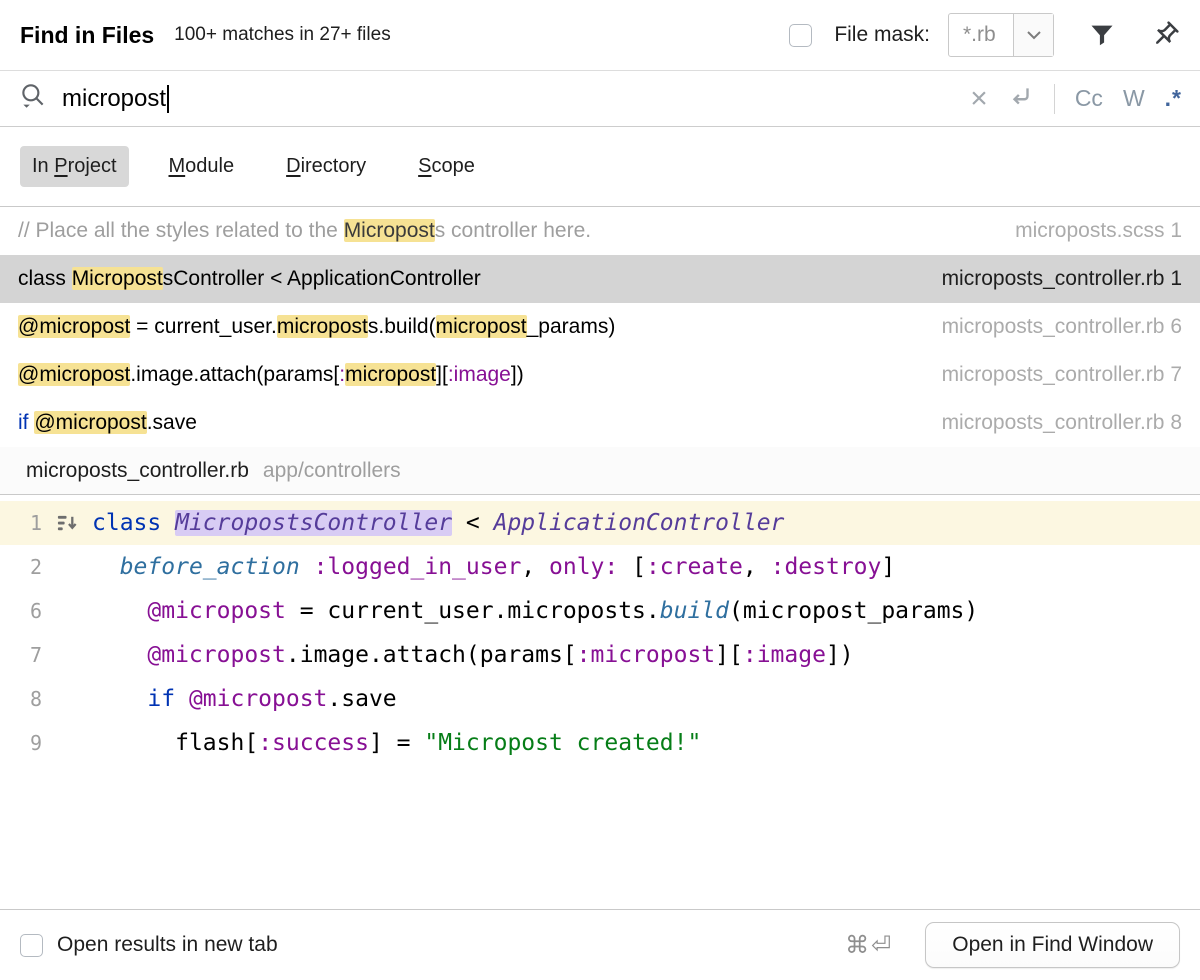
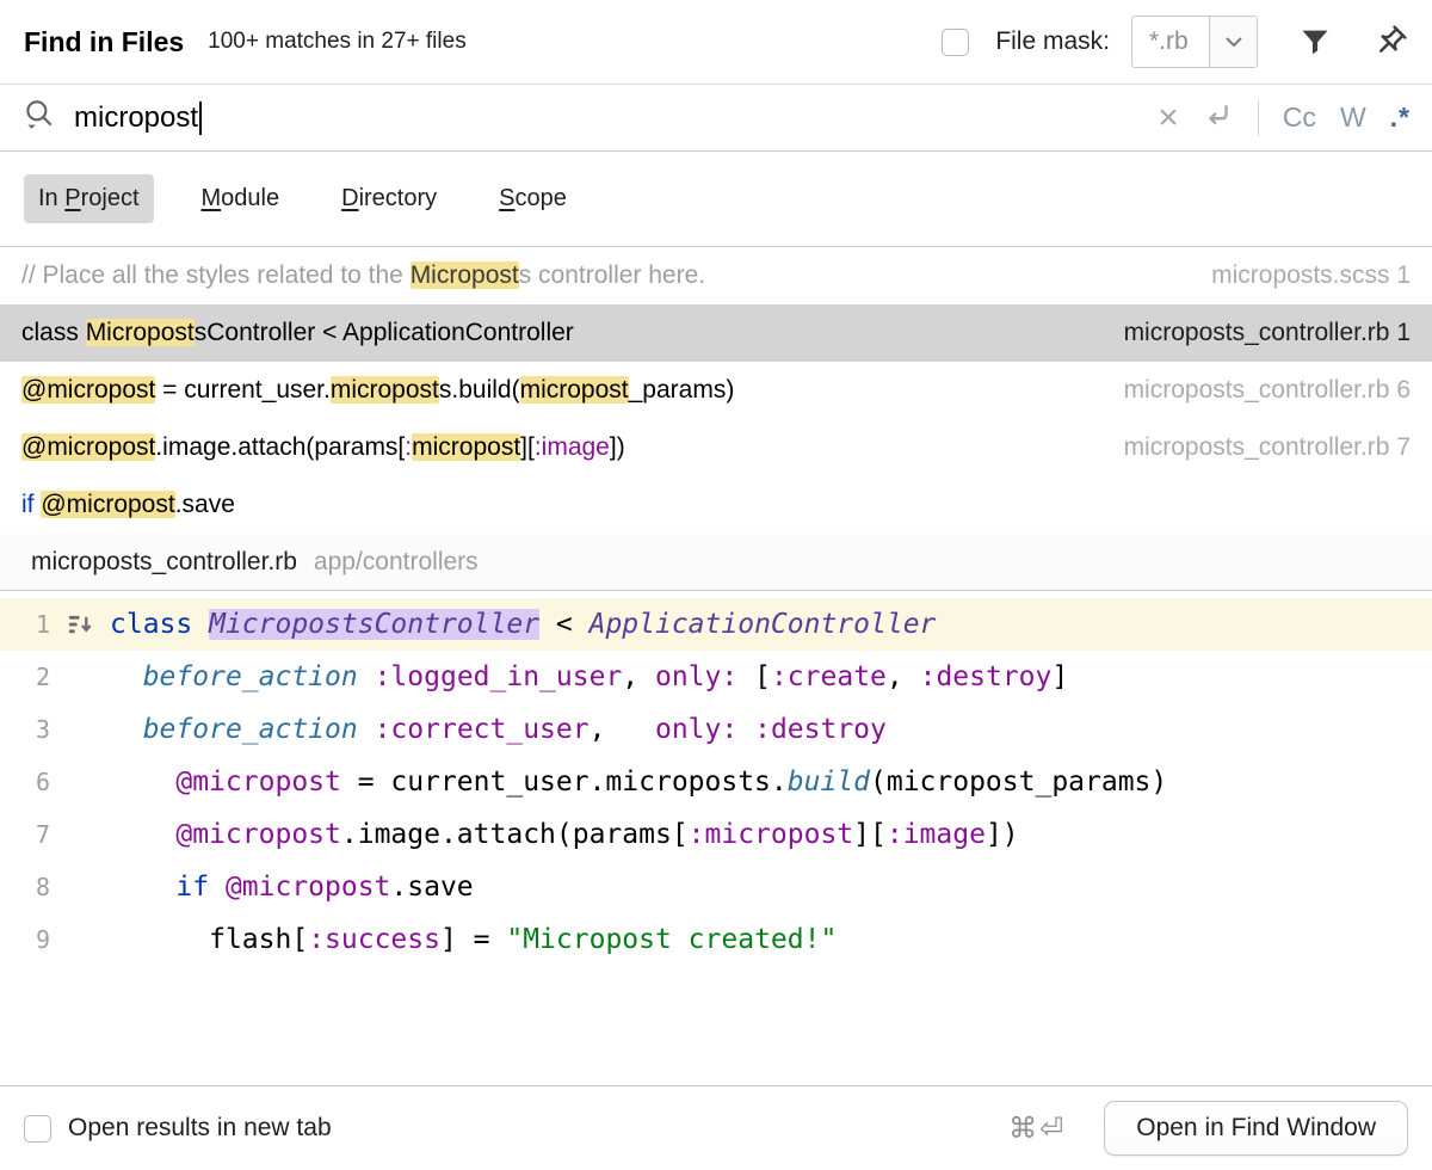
  Find in Files
  100+ matches in 27+ files
  File mask:
  *.rb
  micropost
  ×
  Cc
  W
  .*
  In Project
  Module
  Directory
  Scope
  // Place all the styles related to the Microposts controller here.
  microposts.scss 1
  class MicropostsController < ApplicationController
  microposts_controller.rb 1
  @micropost = current_user.microposts.build(micropost_params)
  microposts_controller.rb 6
  @micropost.image.attach(params[:micropost][:image])
  microposts_controller.rb 7
  if @micropost.save
- microposts_controller.rb 8
  microposts_controller.rb
  app/controllers
  1
  class MicropostsController < ApplicationController
  2
  before_action :logged_in_user, only: [:create, :destroy]
+ 3
+ before_action :correct_user, only: :destroy
  6
  @micropost = current_user.microposts.build(micropost_params)
  7
  @micropost.image.attach(params[:micropost][:image])
  8
  if @micropost.save
  9
  flash[:success] = "Micropost created!"
  Open results in new tab
  ⌘⏎
  Open in Find Window
